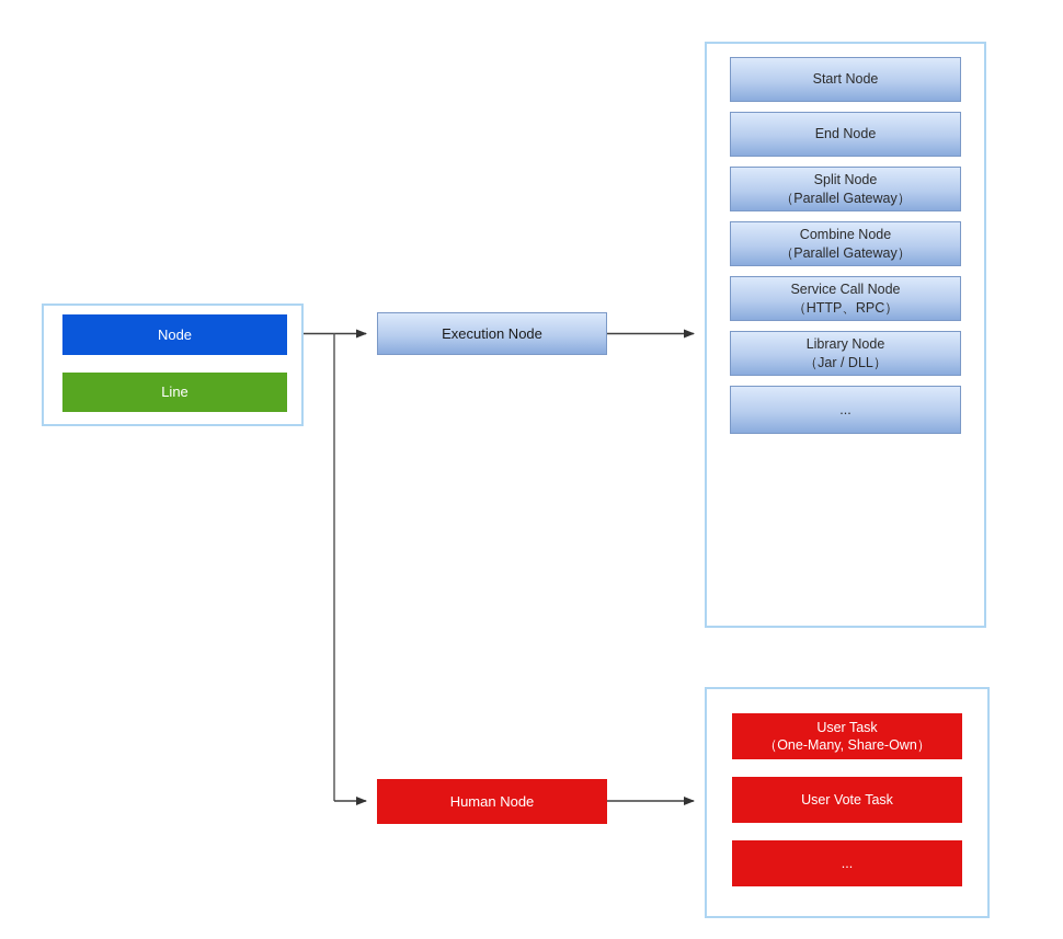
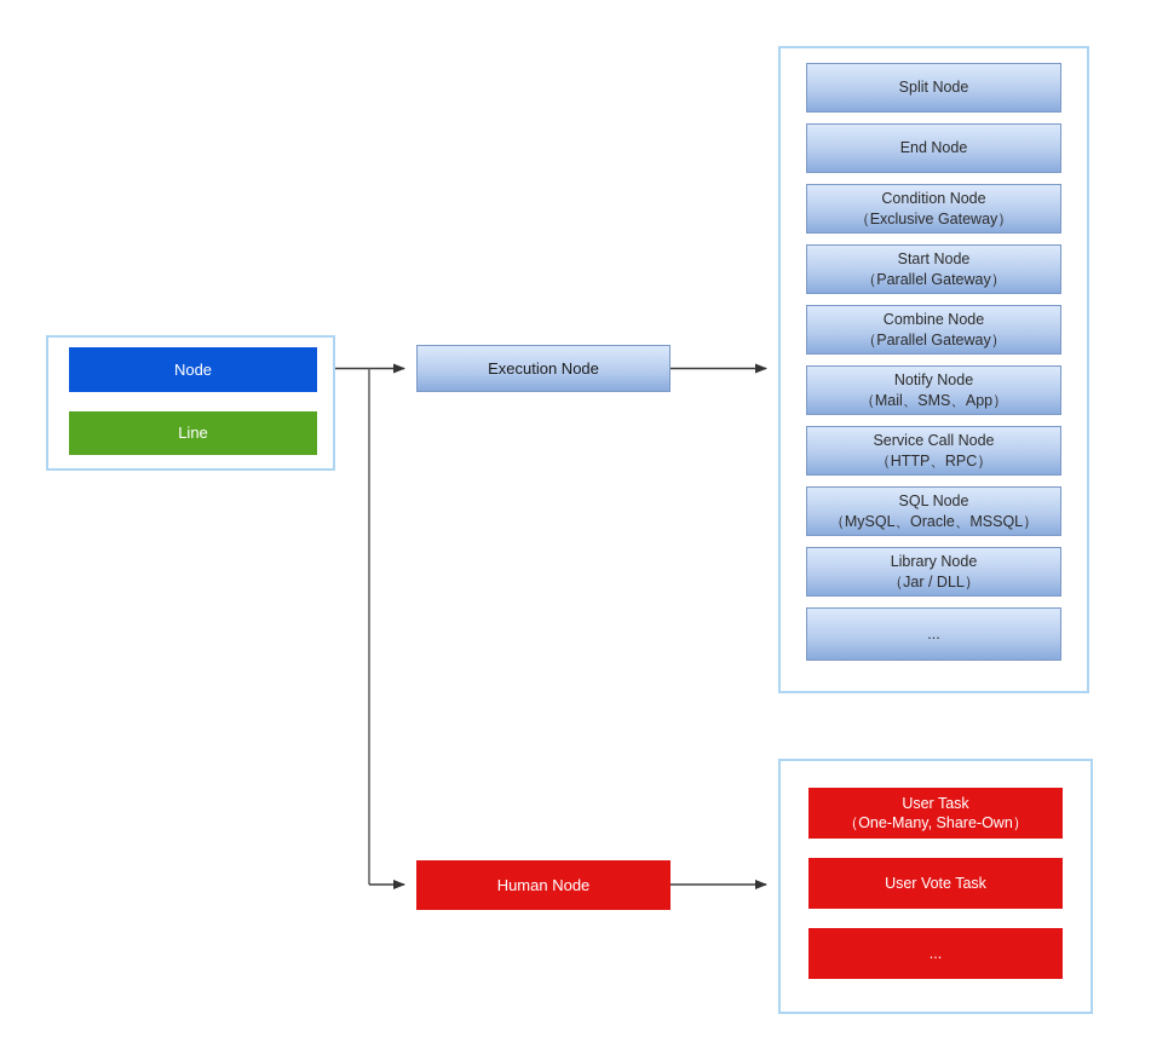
  Node
  Line
  Execution Node
  Human Node
- Start Node
+ Split Node
  End Node
+ Condition Node
+ （Exclusive Gateway）
- Split Node
+ Start Node
  （Parallel Gateway）
  Combine Node
  （Parallel Gateway）
+ Notify Node
+ （Mail、SMS、App）
  Service Call Node
  （HTTP、RPC）
+ SQL Node
+ （MySQL、Oracle、MSSQL）
  Library Node
  （Jar / DLL）
  ...
  User Task
  （One-Many, Share-Own）
  User Vote Task
  ...
